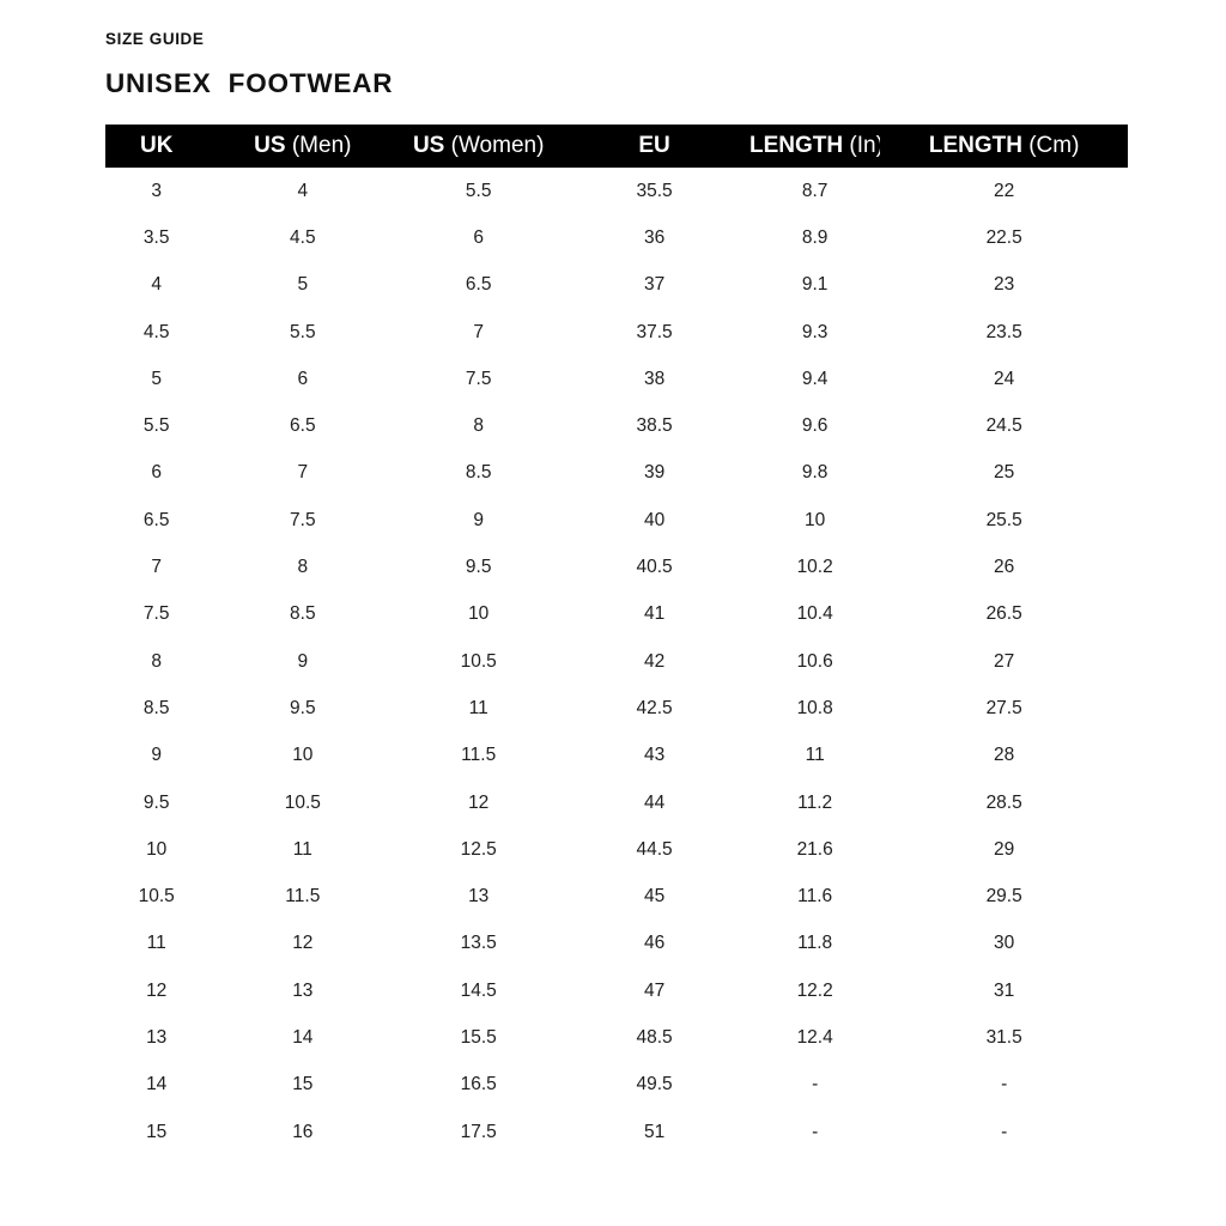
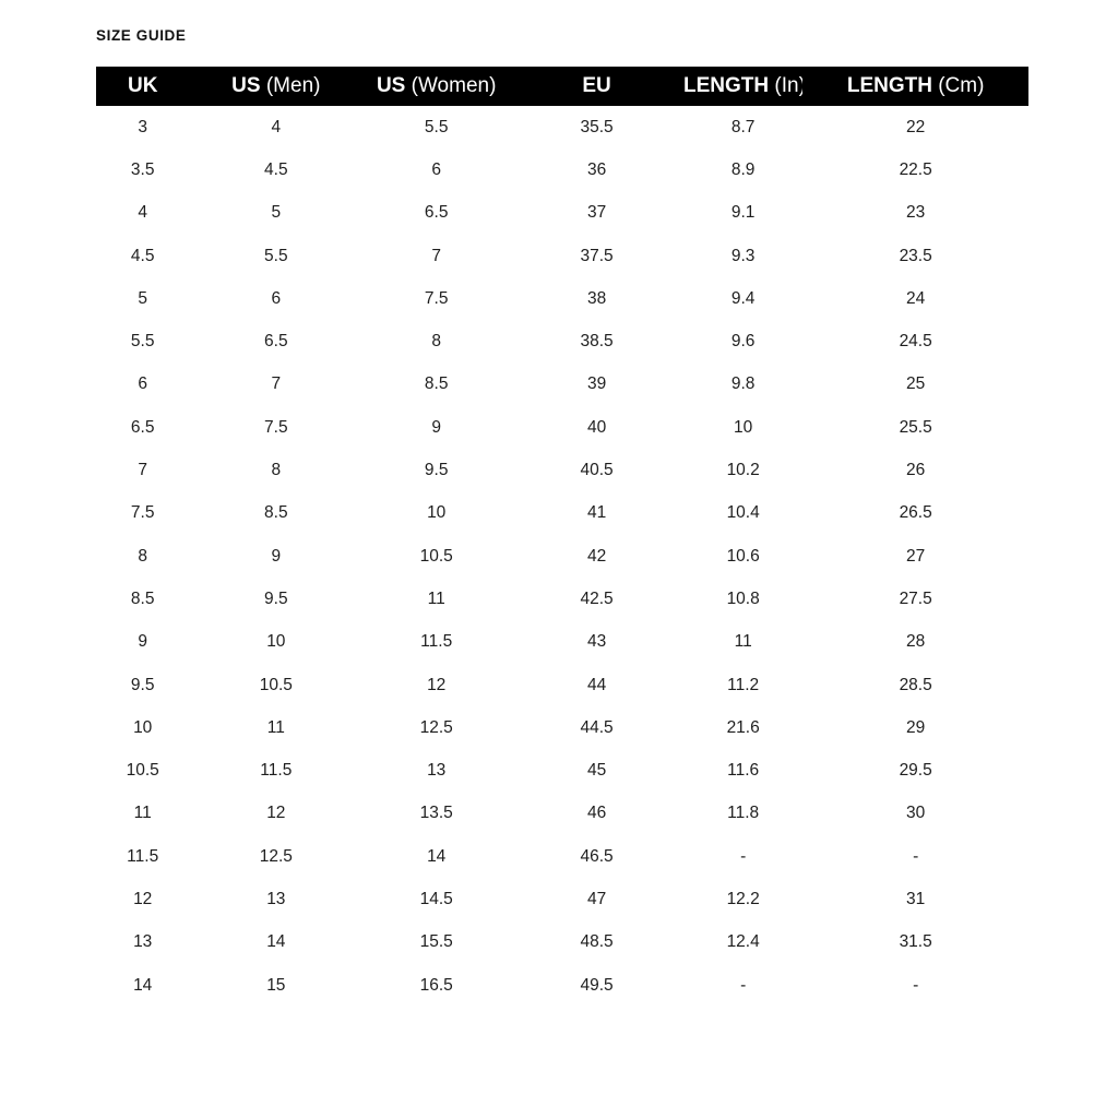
  SIZE GUIDE
- UNISEX FOOTWEAR
  UK	US (Men)	US (Women)	EU	LENGTH (In)	LENGTH (Cm)
  3	4	5.5	35.5	8.7	22
  3.5	4.5	6	36	8.9	22.5
  4	5	6.5	37	9.1	23
  4.5	5.5	7	37.5	9.3	23.5
  5	6	7.5	38	9.4	24
  5.5	6.5	8	38.5	9.6	24.5
  6	7	8.5	39	9.8	25
  6.5	7.5	9	40	10	25.5
  7	8	9.5	40.5	10.2	26
  7.5	8.5	10	41	10.4	26.5
  8	9	10.5	42	10.6	27
  8.5	9.5	11	42.5	10.8	27.5
  9	10	11.5	43	11	28
  9.5	10.5	12	44	11.2	28.5
  10	11	12.5	44.5	21.6	29
  10.5	11.5	13	45	11.6	29.5
  11	12	13.5	46	11.8	30
+ 11.5	12.5	14	46.5	-	-
  12	13	14.5	47	12.2	31
  13	14	15.5	48.5	12.4	31.5
  14	15	16.5	49.5	-	-
- 15	16	17.5	51	-	-
